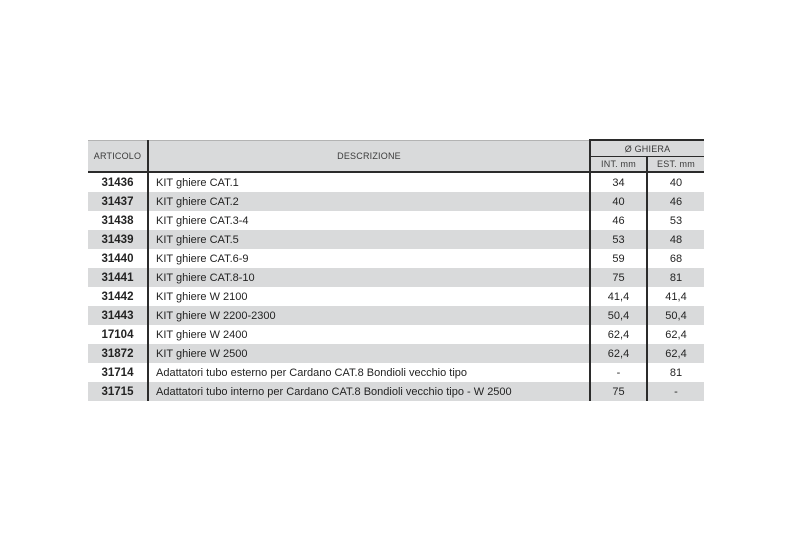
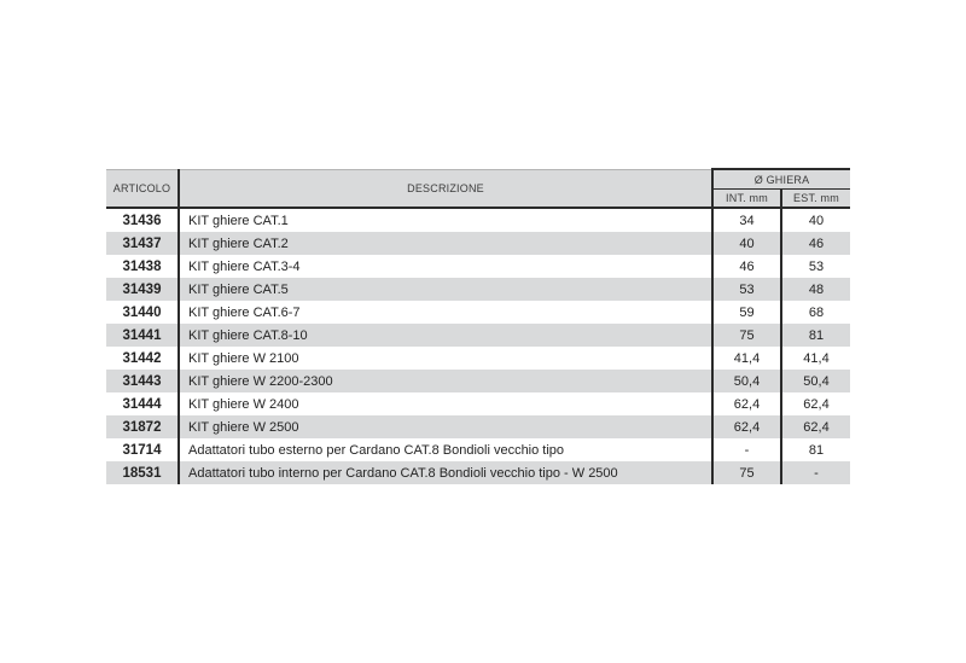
  ARTICOLO	DESCRIZIONE	Ø GHIERA
  INT. mm	EST. mm
  31436	KIT ghiere CAT.1	34	40
  31437	KIT ghiere CAT.2	40	46
  31438	KIT ghiere CAT.3-4	46	53
  31439	KIT ghiere CAT.5	53	48
- 31440	KIT ghiere CAT.6-9	59	68
+ 31440	KIT ghiere CAT.6-7	59	68
  31441	KIT ghiere CAT.8-10	75	81
  31442	KIT ghiere W 2100	41,4	41,4
  31443	KIT ghiere W 2200-2300	50,4	50,4
- 17104	KIT ghiere W 2400	62,4	62,4
+ 31444	KIT ghiere W 2400	62,4	62,4
  31872	KIT ghiere W 2500	62,4	62,4
  31714	Adattatori tubo esterno per Cardano CAT.8 Bondioli vecchio tipo	-	81
- 31715	Adattatori tubo interno per Cardano CAT.8 Bondioli vecchio tipo - W 2500	75	-
+ 18531	Adattatori tubo interno per Cardano CAT.8 Bondioli vecchio tipo - W 2500	75	-
